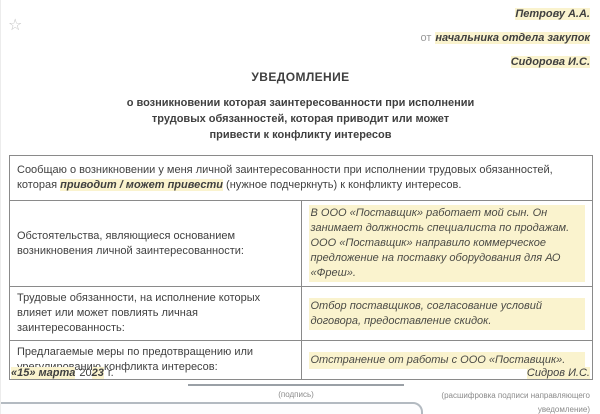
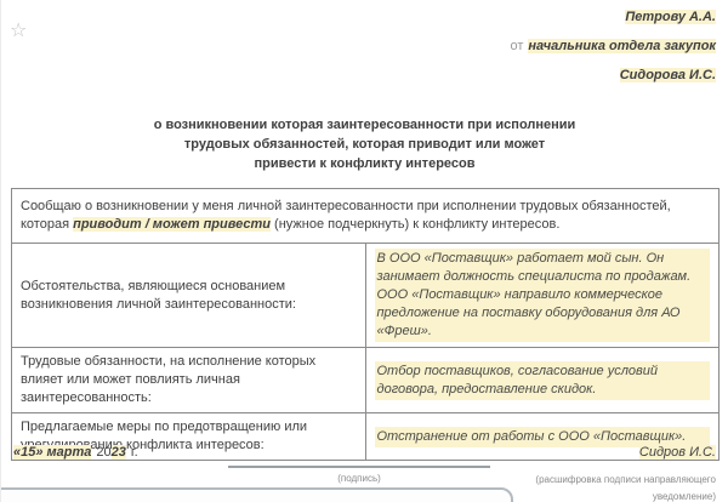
  ☆
  Петрову А.А.
  от начальника отдела закупок
  Сидорова И.С.
- УВЕДОМЛЕНИЕ
  о возникновении которая заинтересованности при исполнении
  трудовых обязанностей, которая приводит или может
  привести к конфликту интересов
  Сообщаю о возникновении у меня личной заинтересованности при исполнении трудовых обязанностей, которая приводит / может привести (нужное подчеркнуть) к конфликту интересов.
  Обстоятельства, являющиеся основанием возникновения личной заинтересованности:	В ООО «Поставщик» работает мой сын. Он занимает должность специалиста по продажам. ООО «Поставщик» направило коммерческое предложение на поставку оборудования для АО «Фреш».
  Трудовые обязанности, на исполнение которых влияет или может повлиять личная заинтересованность:	Отбор поставщиков, согласование условий договора, предоставление скидок.
  Предлагаемые меры по предотвращению или ани конфликта интересов:	Отстранение от работы с ООО «Поставщик».
  «15» марта 2023 г.
  Сидров И.С.
  (подпись)
  (расшифровка подписи направляющего
  уведомление)
